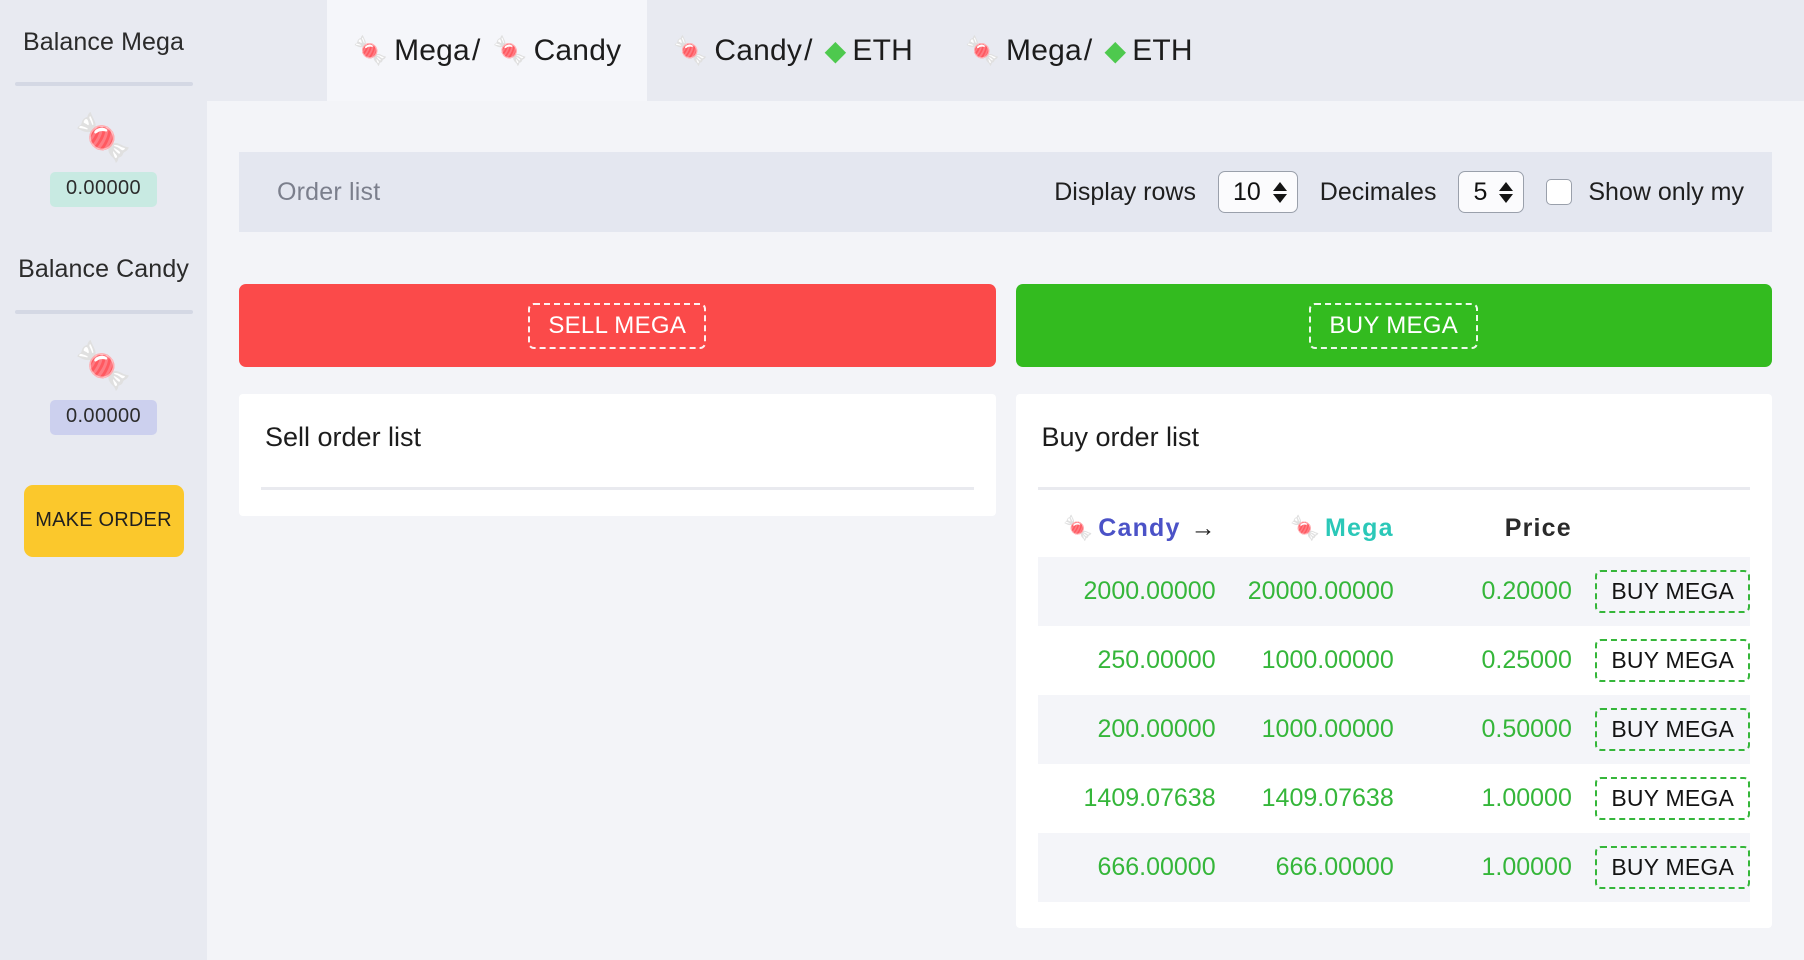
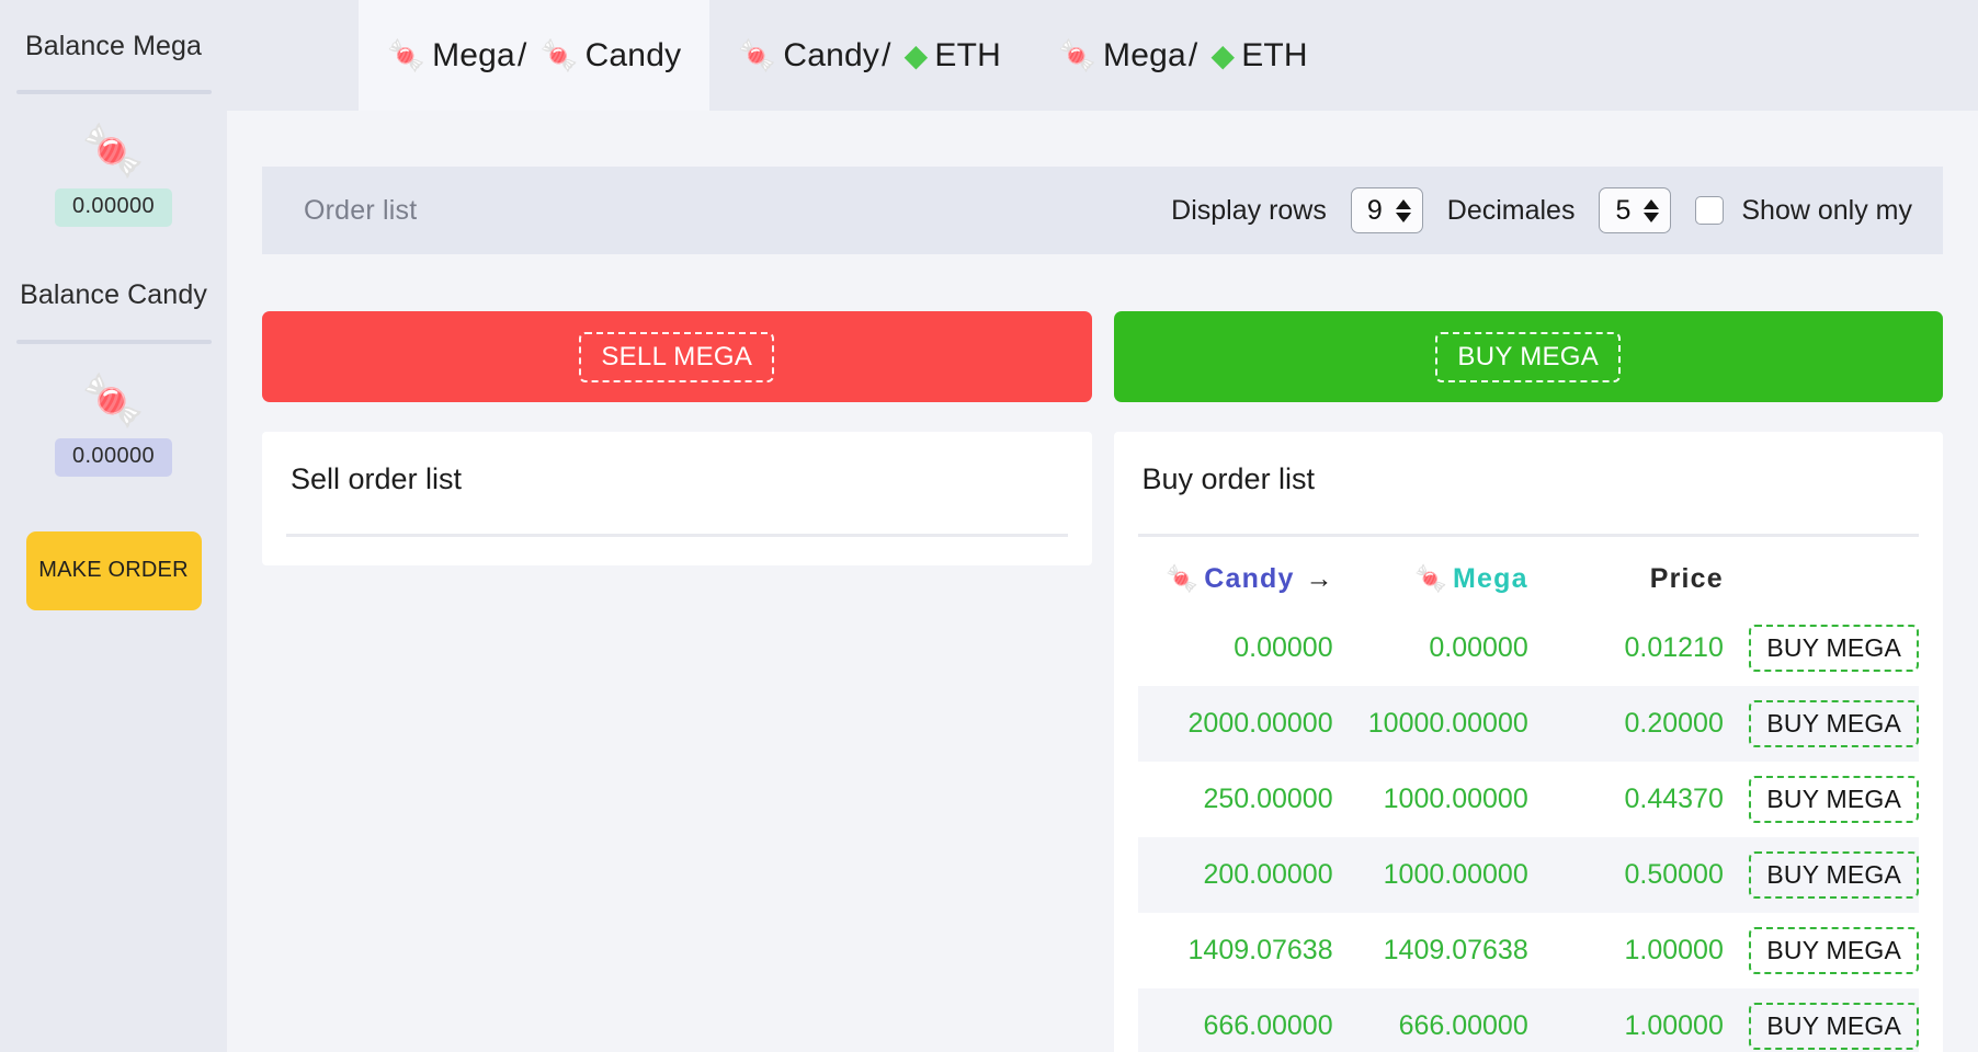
  Balance Mega
  🍬
  0.00000
  Balance Candy
  🍬
  0.00000
  MAKE ORDER
  🍬
  Mega
  /
  🍬
  Candy
  🍬
  Candy
  /
  ◆
  ETH
  🍬
  Mega
  /
  ◆
  ETH
  Order list
  Display rows
- 10
+ 9
  Decimales
  5
  Show only my
  SELL MEGA
  BUY MEGA
  Sell order list
  Buy order list
  🍬 Candy →	🍬 Mega	Price
+ 0.00000	0.00000	0.01210	BUY MEGA
- 2000.00000	20000.00000	0.20000	BUY MEGA
+ 2000.00000	10000.00000	0.20000	BUY MEGA
- 250.00000	1000.00000	0.25000	BUY MEGA
+ 250.00000	1000.00000	0.44370	BUY MEGA
  200.00000	1000.00000	0.50000	BUY MEGA
  1409.07638	1409.07638	1.00000	BUY MEGA
  666.00000	666.00000	1.00000	BUY MEGA
